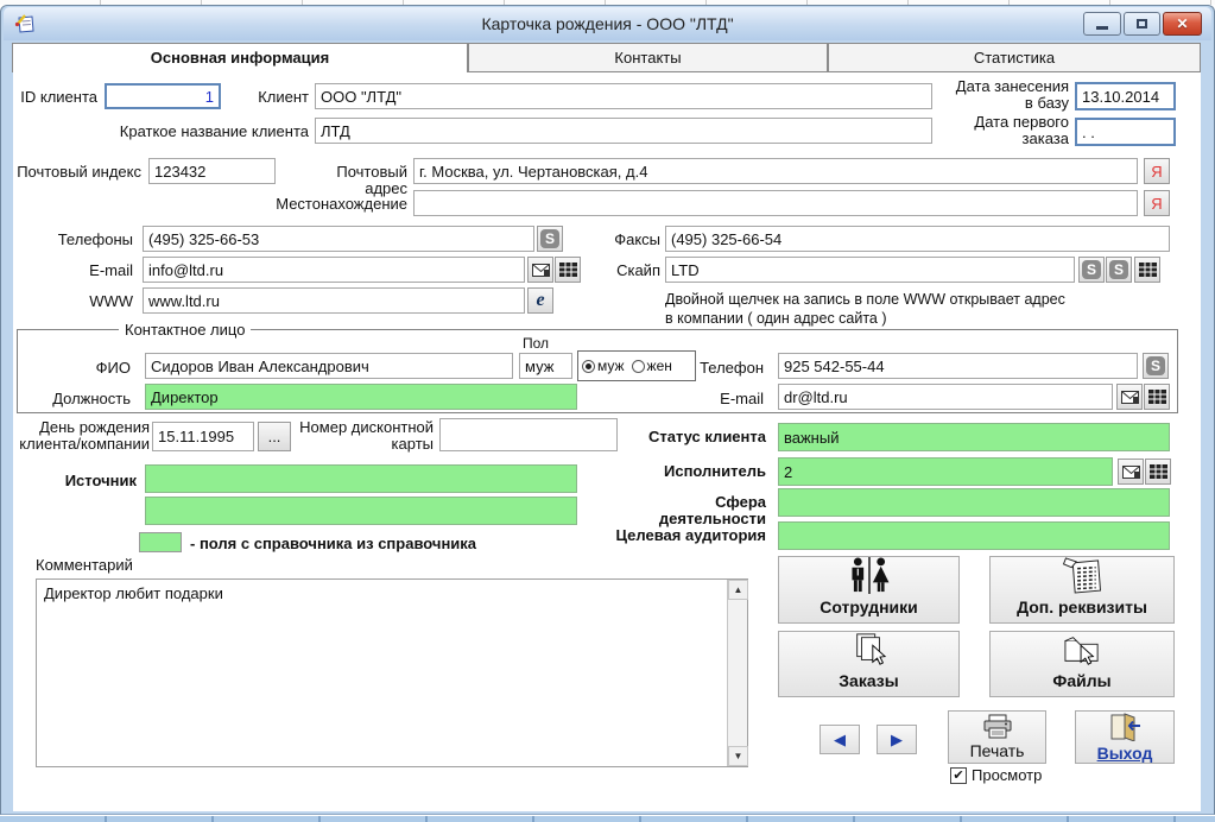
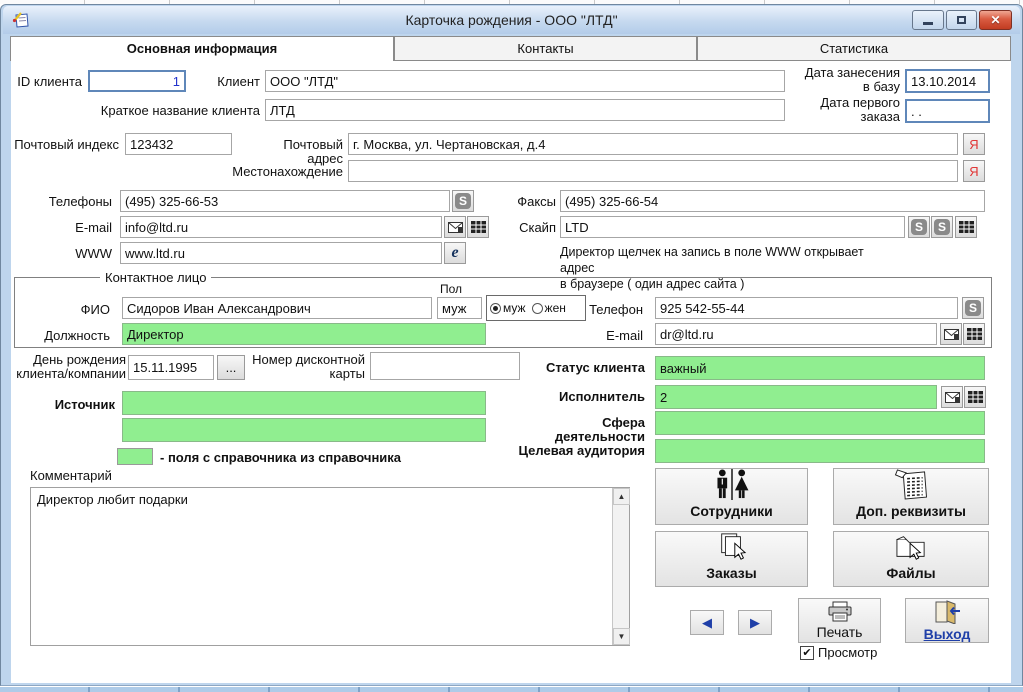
  Карточка рождения - ООО "ЛТД"
  ✕
  Основная информация
  Контакты
  Статистика
  ID клиента
  1
  Клиент
  ООО "ЛТД"
  Дата занесения в базу
  13.10.2014
  Краткое название клиента
  ЛТД
  Дата первого заказа
  . .
  Почтовый индекс
  123432
  Почтовый адрес
  г. Москва, ул. Чертановская, д.4
  Я
  Местонахождение
  Я
  Телефоны
  (495) 325-66-53
  S
  Факсы
  (495) 325-66-54
  E-mail
  info@ltd.ru
  Скайп
  LTD
  S
  S
  WWW
  www.ltd.ru
  e
- Двойной щелчек на запись в поле WWW открывает адрес
+ Директор щелчек на запись в поле WWW открывает адрес
- в компании ( один адрес сайта )
+ в браузере ( один адрес сайта )
  Контактное лицо
  Пол
  ФИО
  Сидоров Иван Александрович
  муж
  муж
  жен
  Телефон
  925 542-55-44
  S
  Должность
  Директор
  E-mail
  dr@ltd.ru
  День рождения клиента/компании
  15.11.1995
  ...
  Номер дисконтной карты
  Статус клиента
  важный
  Исполнитель
  2
  Источник
  Сфера деятельности
  Целевая аудитория
  - поля с справочника из справочника
  Комментарий
  Директор любит подарки
  ▲
  ▼
  Сотрудники
  Доп. реквизиты
  Заказы
  Файлы
  ◀
  ▶
  Печать
  ✔
  Просмотр
  Выход
